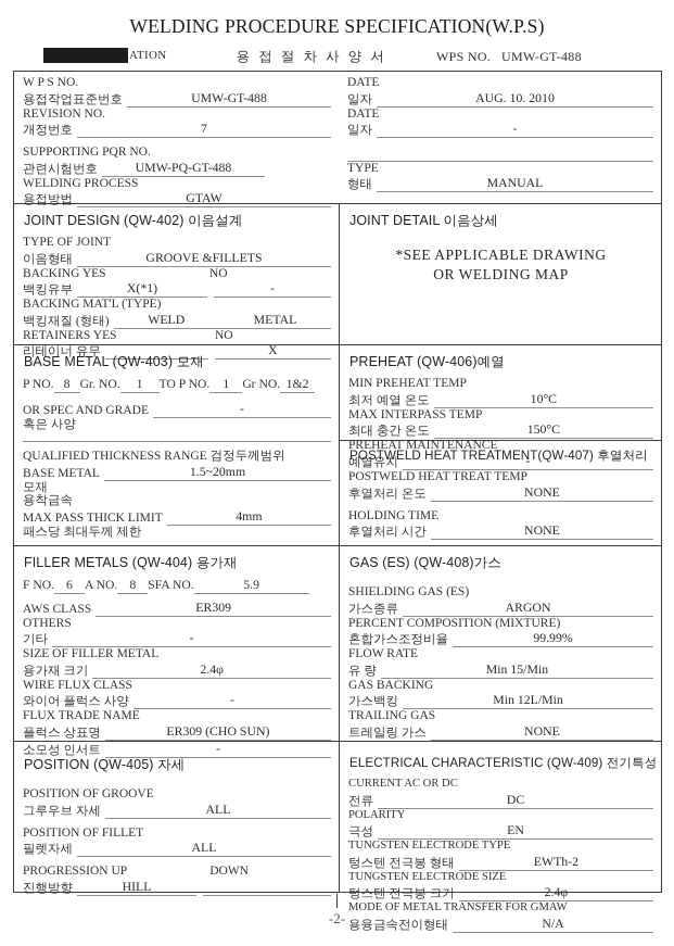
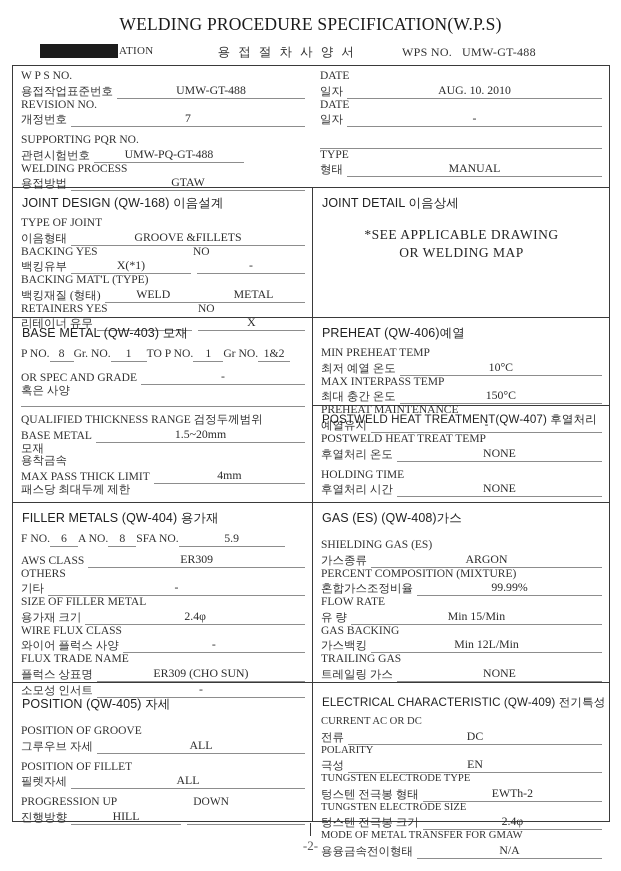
  WELDING PROCEDURE SPECIFICATION(W.P.S)
  ATION
  용 접 절 차 사 양 서
  WPS NO. UMW-GT-488
  W P S NO.
  용접작업표준번호
  UMW-GT-488
  REVISION NO.
  개정번호
  7
  SUPPORTING PQR NO.
  관련시험번호
  UMW-PQ-GT-488
  WELDING PROCESS
  용접방법
  GTAW
  DATE
  일자
  AUG. 10. 2010
  DATE
  일자
  -
  TYPE
  형태
  MANUAL
- JOINT DESIGN (QW-402) 이음설계
+ JOINT DESIGN (QW-168) 이음설계
  TYPE OF JOINT
  이음형태
  GROOVE &FILLETS
  BACKING YES
  NO
  백킹유부
  X(*1)
  -
  BACKING MAT'L (TYPE)
  백킹재질 (형태)
  WELD
  METAL
  RETAINERS YES
  NO
  리테이너 유무
  X
  JOINT DETAIL 이음상세
  *SEE APPLICABLE DRAWING
  OR WELDING MAP
  BASE METAL (QW-403) 모재
  P NO. 8 Gr. NO. 1 TO P NO. 1 Gr NO. 1&2
  OR SPEC AND GRADE
  -
  혹은 사양
  QUALIFIED THICKNESS RANGE 검정두께범위
  BASE METAL
  1.5~20mm
  모재
  용착금속
  MAX PASS THICK LIMIT
  4mm
  패스당 최대두께 제한
  PREHEAT (QW-406)예열
  MIN PREHEAT TEMP
  최저 예열 온도
  10°C
  MAX INTERPASS TEMP
  최대 충간 온도
  150°C
  PREHEAT MAINTENANCE
  예열유지
  -
  POSTWELD HEAT TREATMENT(QW-407) 후열처리
  POSTWELD HEAT TREAT TEMP
  후열처리 온도
  NONE
  HOLDING TIME
  후열처리 시간
  NONE
  FILLER METALS (QW-404) 용가재
  F NO. 6 A NO. 8 SFA NO. 5.9
  AWS CLASS
  ER309
  OTHERS
  기타
  -
  SIZE OF FILLER METAL
  용가재 크기
  2.4φ
  WIRE FLUX CLASS
  와이어 플럭스 사양
  -
  FLUX TRADE NAME
  플럭스 상표명
  ER309 (CHO SUN)
  소모성 인서트
  -
  GAS (ES) (QW-408)가스
  SHIELDING GAS (ES)
  가스종류
  ARGON
  PERCENT COMPOSITION (MIXTURE)
  혼합가스조정비율
  99.99%
  FLOW RATE
  유 량
  Min 15/Min
  GAS BACKING
  가스백킹
  Min 12L/Min
  TRAILING GAS
  트레일링 가스
  NONE
  POSITION (QW-405) 자세
  POSITION OF GROOVE
  그루우브 자세
  ALL
  POSITION OF FILLET
  필렛자세
  ALL
  PROGRESSION UP
  DOWN
  진행방향
  HILL
  ELECTRICAL CHARACTERISTIC (QW-409) 전기특성
  CURRENT AC OR DC
  전류
  DC
  POLARITY
  극성
  EN
  TUNGSTEN ELECTRODE TYPE
  텅스텐 전극봉 형태
  EWTh-2
  TUNGSTEN ELECTRODE SIZE
  텅스텐 전극봉 크기
  2.4φ
  MODE OF METAL TRANSFER FOR GMAW
  용융금속전이형태
  N/A
  -2-
